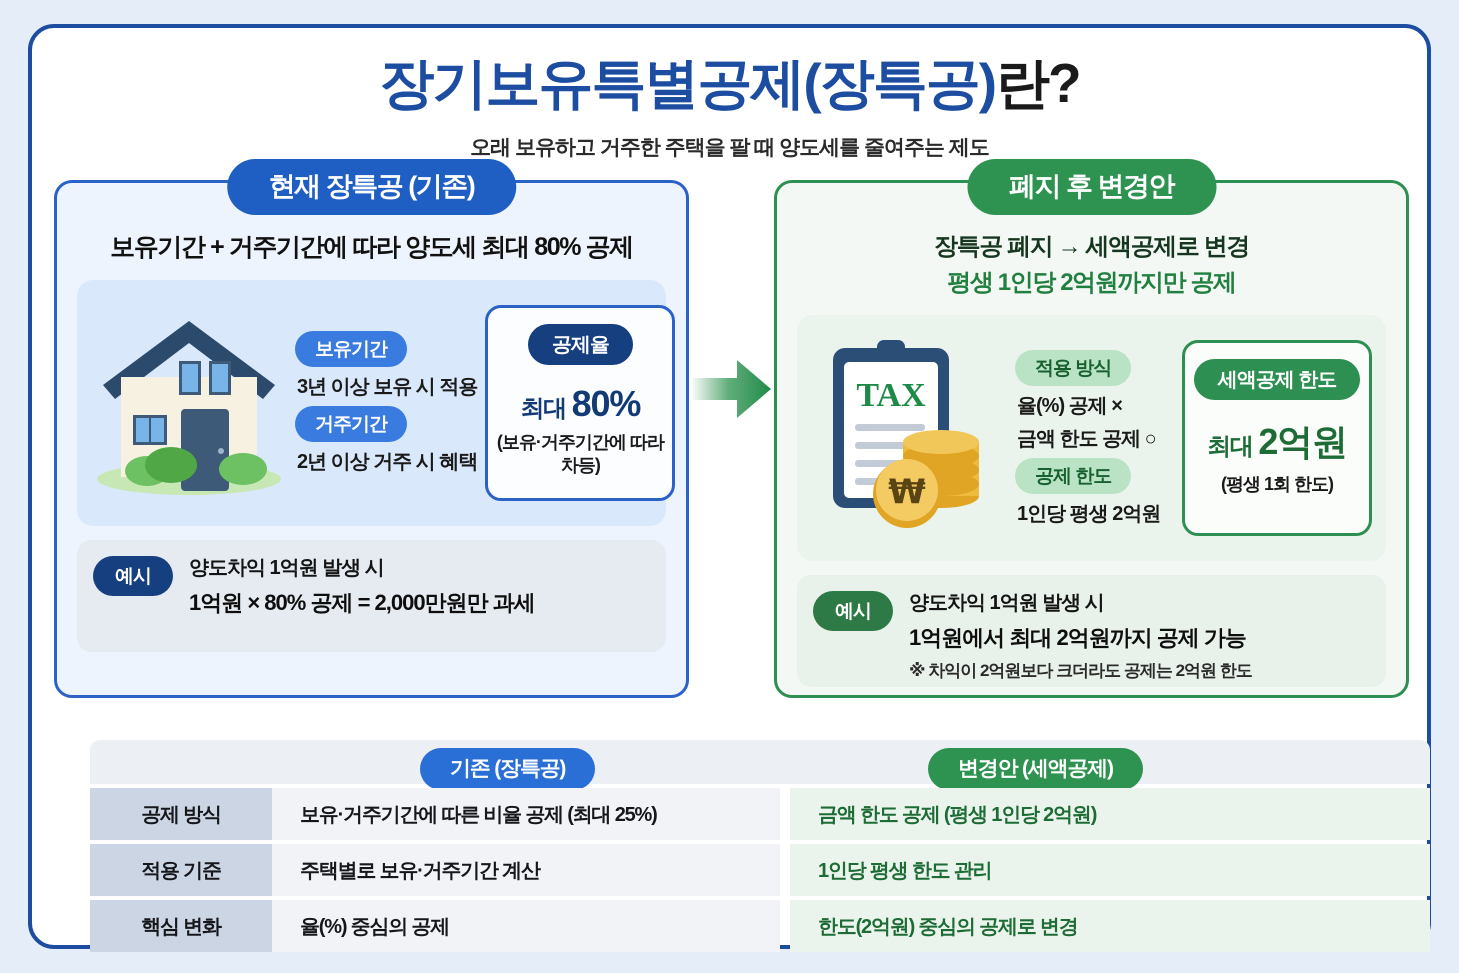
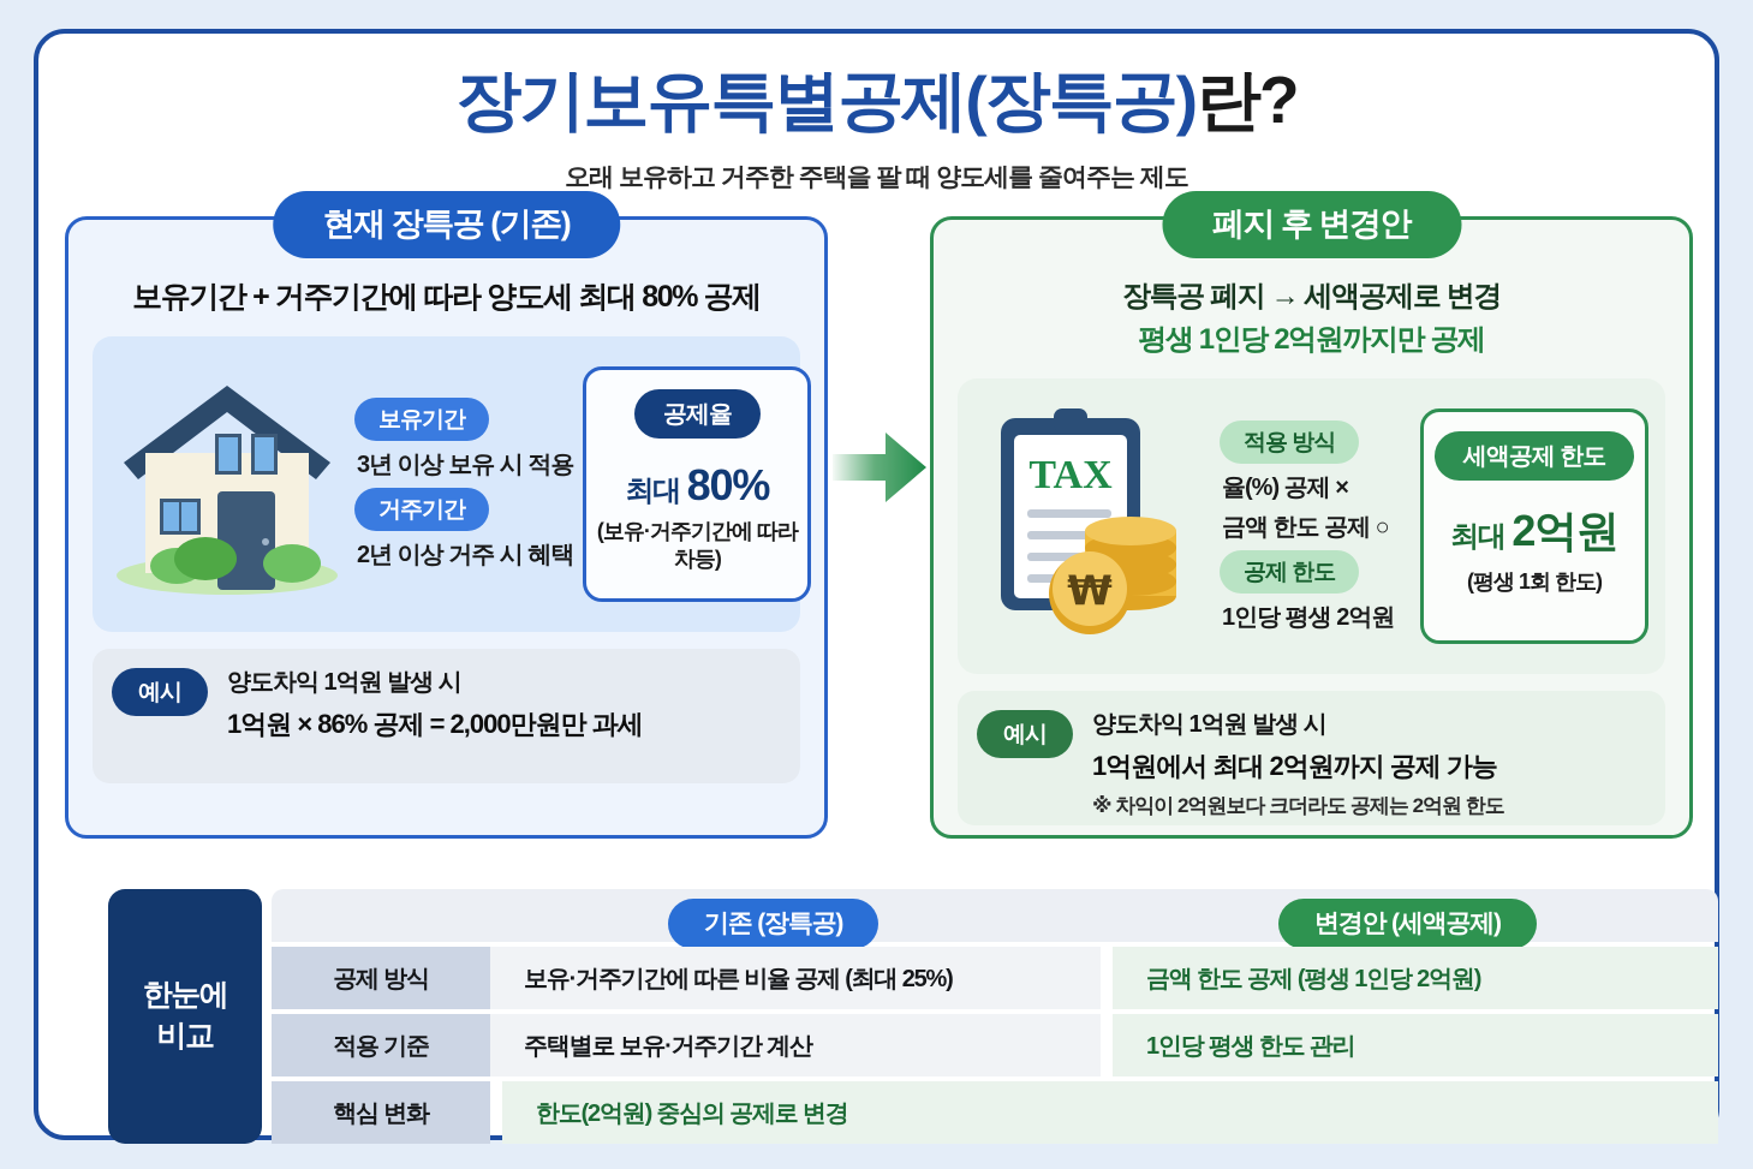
  장기보유특별공제(장특공)란?
  오래 보유하고 거주한 주택을 팔 때 양도세를 줄여주는 제도
  현재 장특공 (기존)
  보유기간 + 거주기간에 따라 양도세 최대 80% 공제
  보유기간
  3년 이상 보유 시 적용
  거주기간
  2년 이상 거주 시 혜택
  공제율
  최대 80%
  (보유·거주기간에 따라 차등)
  예시
  양도차익 1억원 발생 시
- 1억원 × 80% 공제 = 2,000만원만 과세
+ 1억원 × 86% 공제 = 2,000만원만 과세
  폐지 후 변경안
  장특공 폐지 → 세액공제로 변경
  평생 1인당 2억원까지만 공제
  TAX
  ₩
  적용 방식
  율(%) 공제 ×
  금액 한도 공제 ○
  공제 한도
  1인당 평생 2억원
  세액공제 한도
  최대 2억원
  (평생 1회 한도)
  예시
  양도차익 1억원 발생 시
  1억원에서 최대 2억원까지 공제 가능
  ※ 차익이 2억원보다 크더라도 공제는 2억원 한도
+ 한눈에
+ 비교
  기존 (장특공)
  변경안 (세액공제)
  공제 방식
  보유·거주기간에 따른 비율 공제 (최대 25%)
  금액 한도 공제 (평생 1인당 2억원)
  적용 기준
  주택별로 보유·거주기간 계산
  1인당 평생 한도 관리
  핵심 변화
- 율(%) 중심의 공제
  한도(2억원) 중심의 공제로 변경
